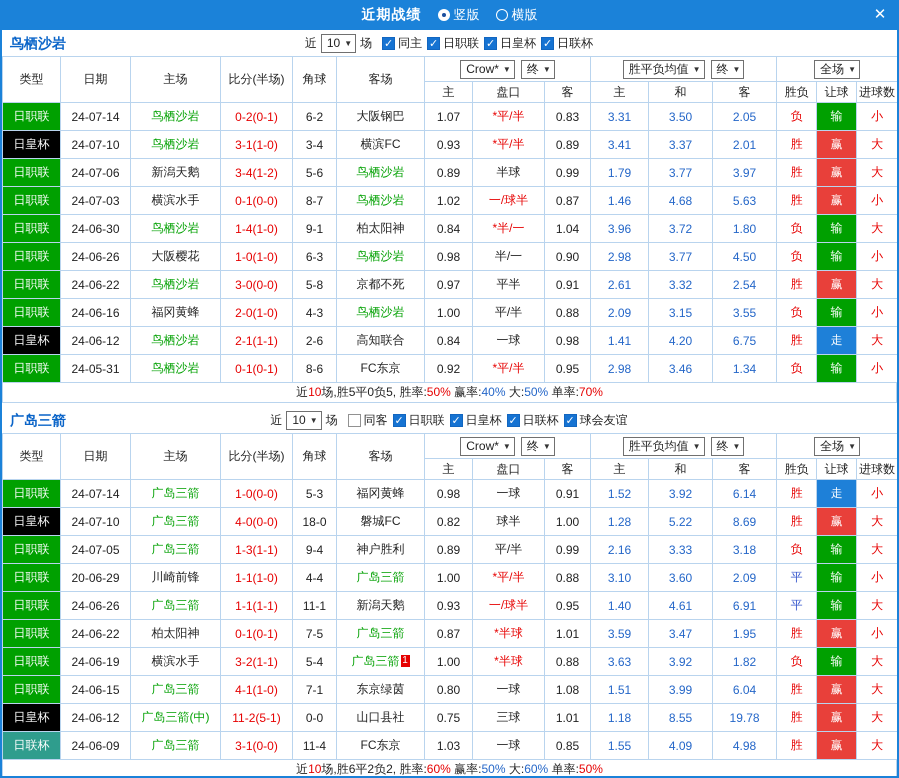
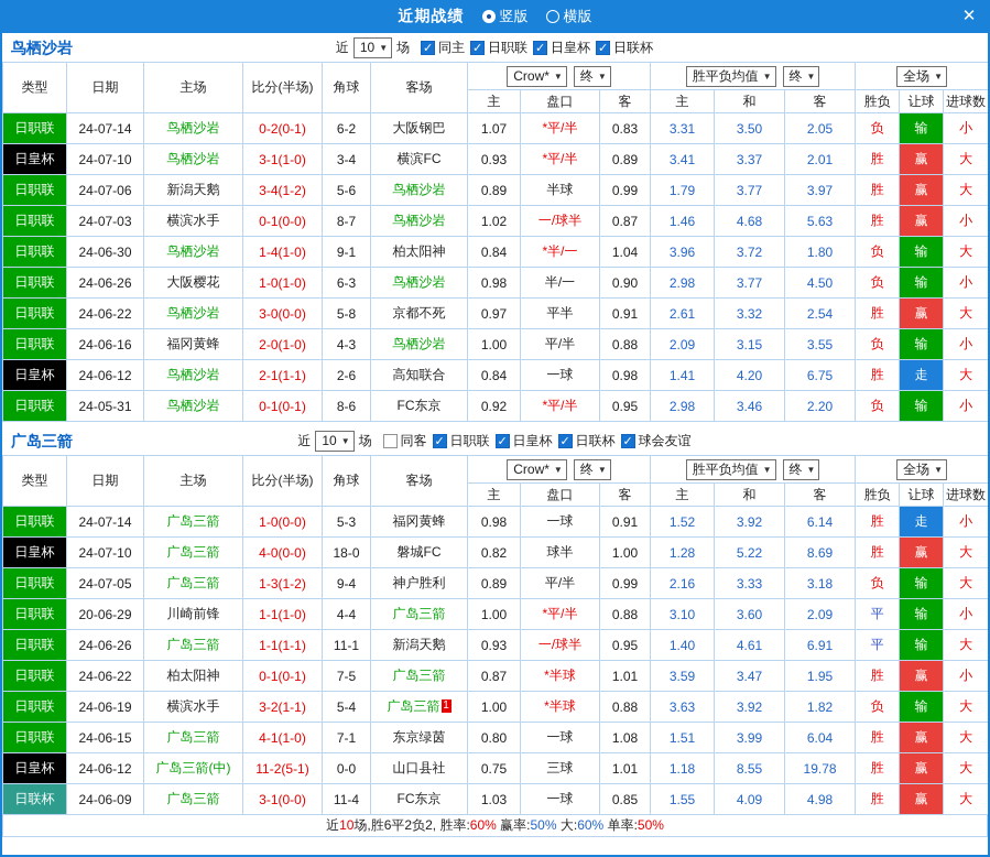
  近期战绩
  竖版
  横版
  ✕
  鸟栖沙岩
  近
  10
  ▼
  场
  ✓
  同主
  ✓
  日职联
  ✓
  日皇杯
  ✓
  日联杯
  类型	日期	主场	比分(半场)	角球	客场	Crow* ▼ 终 ▼	胜平负均值 ▼ 终 ▼	全场 ▼
  主	盘口	客	主	和	客	胜负	让球	进球数
  日职联	24-07-14	鸟栖沙岩	0-2(0-1)	6-2	大阪钢巴	1.07	*平/半	0.83	3.31	3.50	2.05	负	输	小
  日皇杯	24-07-10	鸟栖沙岩	3-1(1-0)	3-4	横滨FC	0.93	*平/半	0.89	3.41	3.37	2.01	胜	赢	大
  日职联	24-07-06	新潟天鹅	3-4(1-2)	5-6	鸟栖沙岩	0.89	半球	0.99	1.79	3.77	3.97	胜	赢	大
  日职联	24-07-03	横滨水手	0-1(0-0)	8-7	鸟栖沙岩	1.02	一/球半	0.87	1.46	4.68	5.63	胜	赢	小
  日职联	24-06-30	鸟栖沙岩	1-4(1-0)	9-1	柏太阳神	0.84	*半/一	1.04	3.96	3.72	1.80	负	输	大
  日职联	24-06-26	大阪樱花	1-0(1-0)	6-3	鸟栖沙岩	0.98	半/一	0.90	2.98	3.77	4.50	负	输	小
  日职联	24-06-22	鸟栖沙岩	3-0(0-0)	5-8	京都不死	0.97	平半	0.91	2.61	3.32	2.54	胜	赢	大
  日职联	24-06-16	福冈黄蜂	2-0(1-0)	4-3	鸟栖沙岩	1.00	平/半	0.88	2.09	3.15	3.55	负	输	小
  日皇杯	24-06-12	鸟栖沙岩	2-1(1-1)	2-6	高知联合	0.84	一球	0.98	1.41	4.20	6.75	胜	走	大
- 日职联	24-05-31	鸟栖沙岩	0-1(0-1)	8-6	FC东京	0.92	*平/半	0.95	2.98	3.46	1.34	负	输	小
+ 日职联	24-05-31	鸟栖沙岩	0-1(0-1)	8-6	FC东京	0.92	*平/半	0.95	2.98	3.46	2.20	负	输	小
- 近10场,胜5平0负5, 胜率:50% 赢率:40% 大:50% 单率:70%
  广岛三箭
  近
  10
  ▼
  场
  同客
  ✓
  日职联
  ✓
  日皇杯
  ✓
  日联杯
  ✓
  球会友谊
  类型	日期	主场	比分(半场)	角球	客场	Crow* ▼ 终 ▼	胜平负均值 ▼ 终 ▼	全场 ▼
  主	盘口	客	主	和	客	胜负	让球	进球数
  日职联	24-07-14	广岛三箭	1-0(0-0)	5-3	福冈黄蜂	0.98	一球	0.91	1.52	3.92	6.14	胜	走	小
  日皇杯	24-07-10	广岛三箭	4-0(0-0)	18-0	磐城FC	0.82	球半	1.00	1.28	5.22	8.69	胜	赢	大
- 日职联	24-07-05	广岛三箭	1-3(1-1)	9-4	神户胜利	0.89	平/半	0.99	2.16	3.33	3.18	负	输	大
+ 日职联	24-07-05	广岛三箭	1-3(1-2)	9-4	神户胜利	0.89	平/半	0.99	2.16	3.33	3.18	负	输	大
  日职联	20-06-29	川崎前锋	1-1(1-0)	4-4	广岛三箭	1.00	*平/半	0.88	3.10	3.60	2.09	平	输	小
  日职联	24-06-26	广岛三箭	1-1(1-1)	11-1	新潟天鹅	0.93	一/球半	0.95	1.40	4.61	6.91	平	输	大
  日职联	24-06-22	柏太阳神	0-1(0-1)	7-5	广岛三箭	0.87	*半球	1.01	3.59	3.47	1.95	胜	赢	小
  日职联	24-06-19	横滨水手	3-2(1-1)	5-4	广岛三箭 1	1.00	*半球	0.88	3.63	3.92	1.82	负	输	大
  日职联	24-06-15	广岛三箭	4-1(1-0)	7-1	东京绿茵	0.80	一球	1.08	1.51	3.99	6.04	胜	赢	大
  日皇杯	24-06-12	广岛三箭(中)	11-2(5-1)	0-0	山口县社	0.75	三球	1.01	1.18	8.55	19.78	胜	赢	大
  日联杯	24-06-09	广岛三箭	3-1(0-0)	11-4	FC东京	1.03	一球	0.85	1.55	4.09	4.98	胜	赢	大
  近10场,胜6平2负2, 胜率:60% 赢率:50% 大:60% 单率:50%
